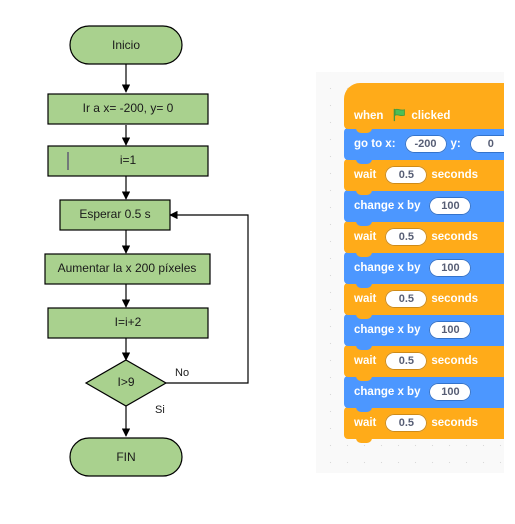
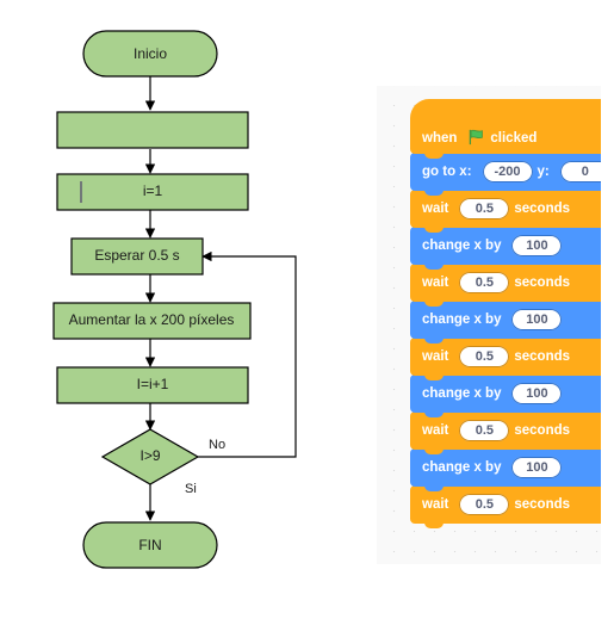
  Inicio
- Ir a x= -200, y= 0
  i=1
  Esperar 0.5 s
  Aumentar la x 200 píxeles
- I=i+2
+ I=i+1
  I>9
  No
  Si
  FIN
  when
  clicked
  go to x:
  -200
  y:
  0
  wait
  0.5
  seconds
  change x by
  100
  wait
  0.5
  seconds
  change x by
  100
  wait
  0.5
  seconds
  change x by
  100
  wait
  0.5
  seconds
  change x by
  100
  wait
  0.5
  seconds
